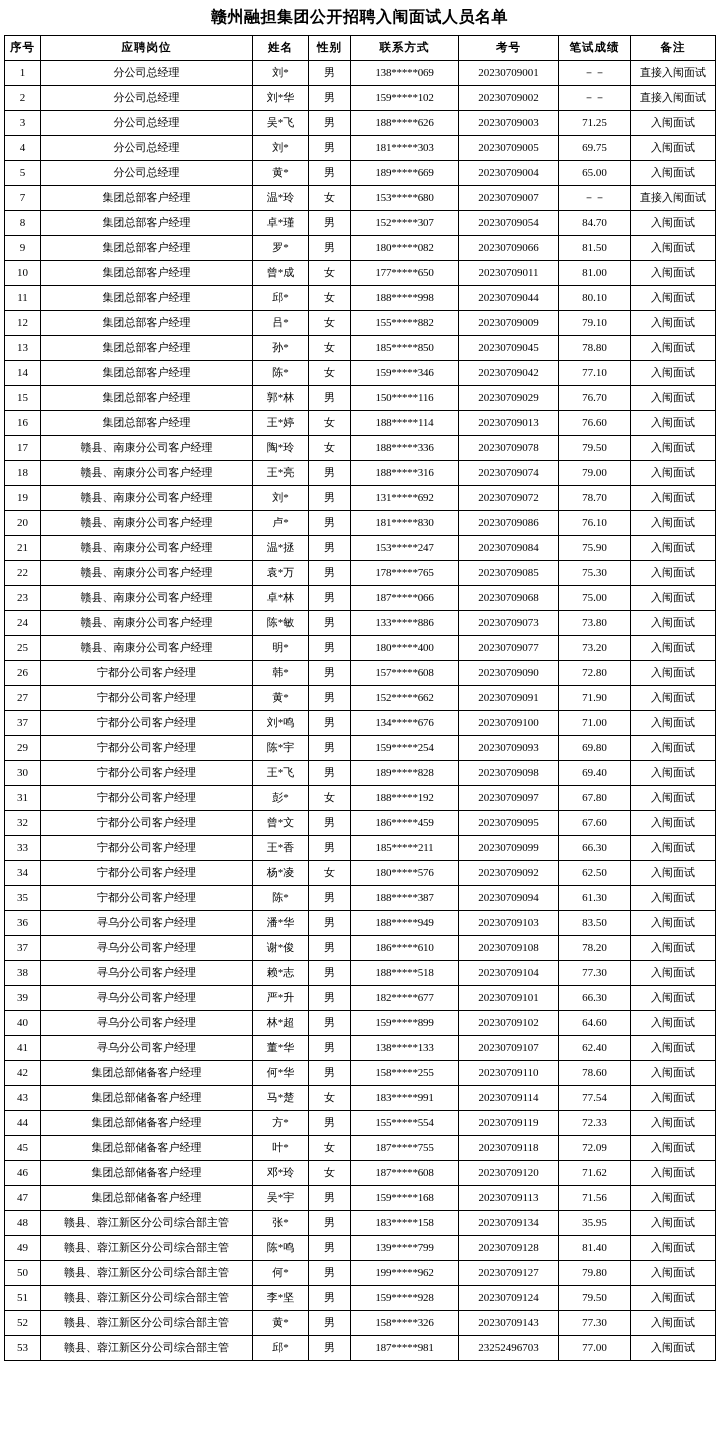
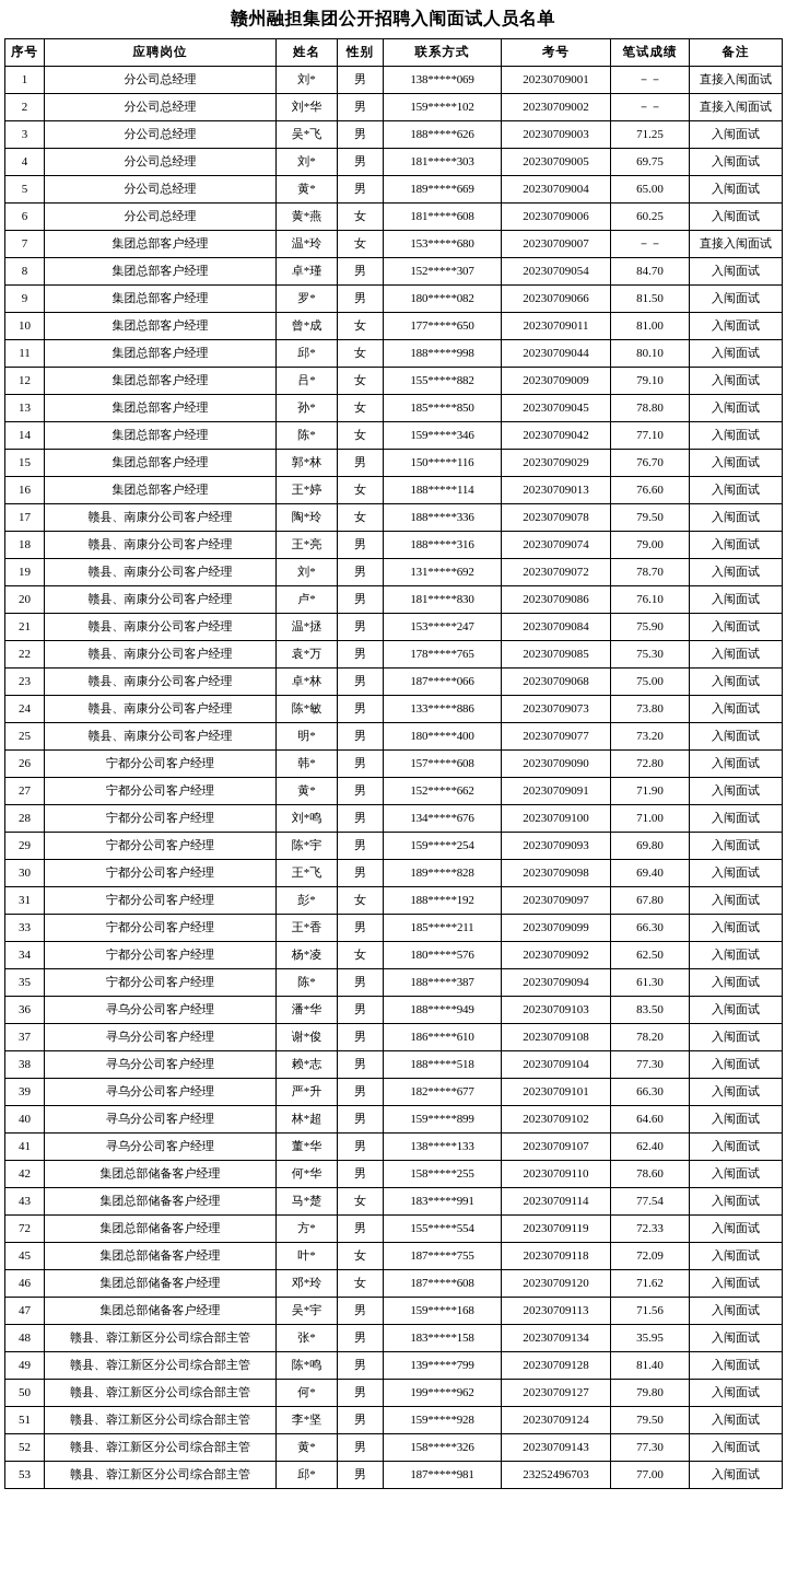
  赣州融担集团公开招聘入闱面试人员名单
  序号	应聘岗位	姓名	性别	联系方式	考号	笔试成绩	备注
  1	分公司总经理	刘*	男	138*****069	20230709001	－－	直接入闱面试
  2	分公司总经理	刘*华	男	159*****102	20230709002	－－	直接入闱面试
  3	分公司总经理	吴*飞	男	188*****626	20230709003	71.25	入闱面试
  4	分公司总经理	刘*	男	181*****303	20230709005	69.75	入闱面试
  5	分公司总经理	黄*	男	189*****669	20230709004	65.00	入闱面试
+ 6	分公司总经理	黄*燕	女	181*****608	20230709006	60.25	入闱面试
  7	集团总部客户经理	温*玲	女	153*****680	20230709007	－－	直接入闱面试
  8	集团总部客户经理	卓*瑾	男	152*****307	20230709054	84.70	入闱面试
  9	集团总部客户经理	罗*	男	180*****082	20230709066	81.50	入闱面试
  10	集团总部客户经理	曾*成	女	177*****650	20230709011	81.00	入闱面试
  11	集团总部客户经理	邱*	女	188*****998	20230709044	80.10	入闱面试
  12	集团总部客户经理	吕*	女	155*****882	20230709009	79.10	入闱面试
  13	集团总部客户经理	孙*	女	185*****850	20230709045	78.80	入闱面试
  14	集团总部客户经理	陈*	女	159*****346	20230709042	77.10	入闱面试
  15	集团总部客户经理	郭*林	男	150*****116	20230709029	76.70	入闱面试
  16	集团总部客户经理	王*婷	女	188*****114	20230709013	76.60	入闱面试
  17	赣县、南康分公司客户经理	陶*玲	女	188*****336	20230709078	79.50	入闱面试
  18	赣县、南康分公司客户经理	王*亮	男	188*****316	20230709074	79.00	入闱面试
  19	赣县、南康分公司客户经理	刘*	男	131*****692	20230709072	78.70	入闱面试
  20	赣县、南康分公司客户经理	卢*	男	181*****830	20230709086	76.10	入闱面试
  21	赣县、南康分公司客户经理	温*拯	男	153*****247	20230709084	75.90	入闱面试
  22	赣县、南康分公司客户经理	袁*万	男	178*****765	20230709085	75.30	入闱面试
  23	赣县、南康分公司客户经理	卓*林	男	187*****066	20230709068	75.00	入闱面试
  24	赣县、南康分公司客户经理	陈*敏	男	133*****886	20230709073	73.80	入闱面试
  25	赣县、南康分公司客户经理	明*	男	180*****400	20230709077	73.20	入闱面试
  26	宁都分公司客户经理	韩*	男	157*****608	20230709090	72.80	入闱面试
  27	宁都分公司客户经理	黄*	男	152*****662	20230709091	71.90	入闱面试
- 37	宁都分公司客户经理	刘*鸣	男	134*****676	20230709100	71.00	入闱面试
+ 28	宁都分公司客户经理	刘*鸣	男	134*****676	20230709100	71.00	入闱面试
  29	宁都分公司客户经理	陈*宇	男	159*****254	20230709093	69.80	入闱面试
  30	宁都分公司客户经理	王*飞	男	189*****828	20230709098	69.40	入闱面试
  31	宁都分公司客户经理	彭*	女	188*****192	20230709097	67.80	入闱面试
- 32	宁都分公司客户经理	曾*文	男	186*****459	20230709095	67.60	入闱面试
  33	宁都分公司客户经理	王*香	男	185*****211	20230709099	66.30	入闱面试
  34	宁都分公司客户经理	杨*凌	女	180*****576	20230709092	62.50	入闱面试
  35	宁都分公司客户经理	陈*	男	188*****387	20230709094	61.30	入闱面试
  36	寻乌分公司客户经理	潘*华	男	188*****949	20230709103	83.50	入闱面试
  37	寻乌分公司客户经理	谢*俊	男	186*****610	20230709108	78.20	入闱面试
  38	寻乌分公司客户经理	赖*志	男	188*****518	20230709104	77.30	入闱面试
  39	寻乌分公司客户经理	严*升	男	182*****677	20230709101	66.30	入闱面试
  40	寻乌分公司客户经理	林*超	男	159*****899	20230709102	64.60	入闱面试
  41	寻乌分公司客户经理	董*华	男	138*****133	20230709107	62.40	入闱面试
  42	集团总部储备客户经理	何*华	男	158*****255	20230709110	78.60	入闱面试
  43	集团总部储备客户经理	马*楚	女	183*****991	20230709114	77.54	入闱面试
- 44	集团总部储备客户经理	方*	男	155*****554	20230709119	72.33	入闱面试
+ 72	集团总部储备客户经理	方*	男	155*****554	20230709119	72.33	入闱面试
  45	集团总部储备客户经理	叶*	女	187*****755	20230709118	72.09	入闱面试
  46	集团总部储备客户经理	邓*玲	女	187*****608	20230709120	71.62	入闱面试
  47	集团总部储备客户经理	吴*宇	男	159*****168	20230709113	71.56	入闱面试
  48	赣县、蓉江新区分公司综合部主管	张*	男	183*****158	20230709134	35.95	入闱面试
  49	赣县、蓉江新区分公司综合部主管	陈*鸣	男	139*****799	20230709128	81.40	入闱面试
  50	赣县、蓉江新区分公司综合部主管	何*	男	199*****962	20230709127	79.80	入闱面试
  51	赣县、蓉江新区分公司综合部主管	李*坚	男	159*****928	20230709124	79.50	入闱面试
  52	赣县、蓉江新区分公司综合部主管	黄*	男	158*****326	20230709143	77.30	入闱面试
  53	赣县、蓉江新区分公司综合部主管	邱*	男	187*****981	23252496703	77.00	入闱面试
